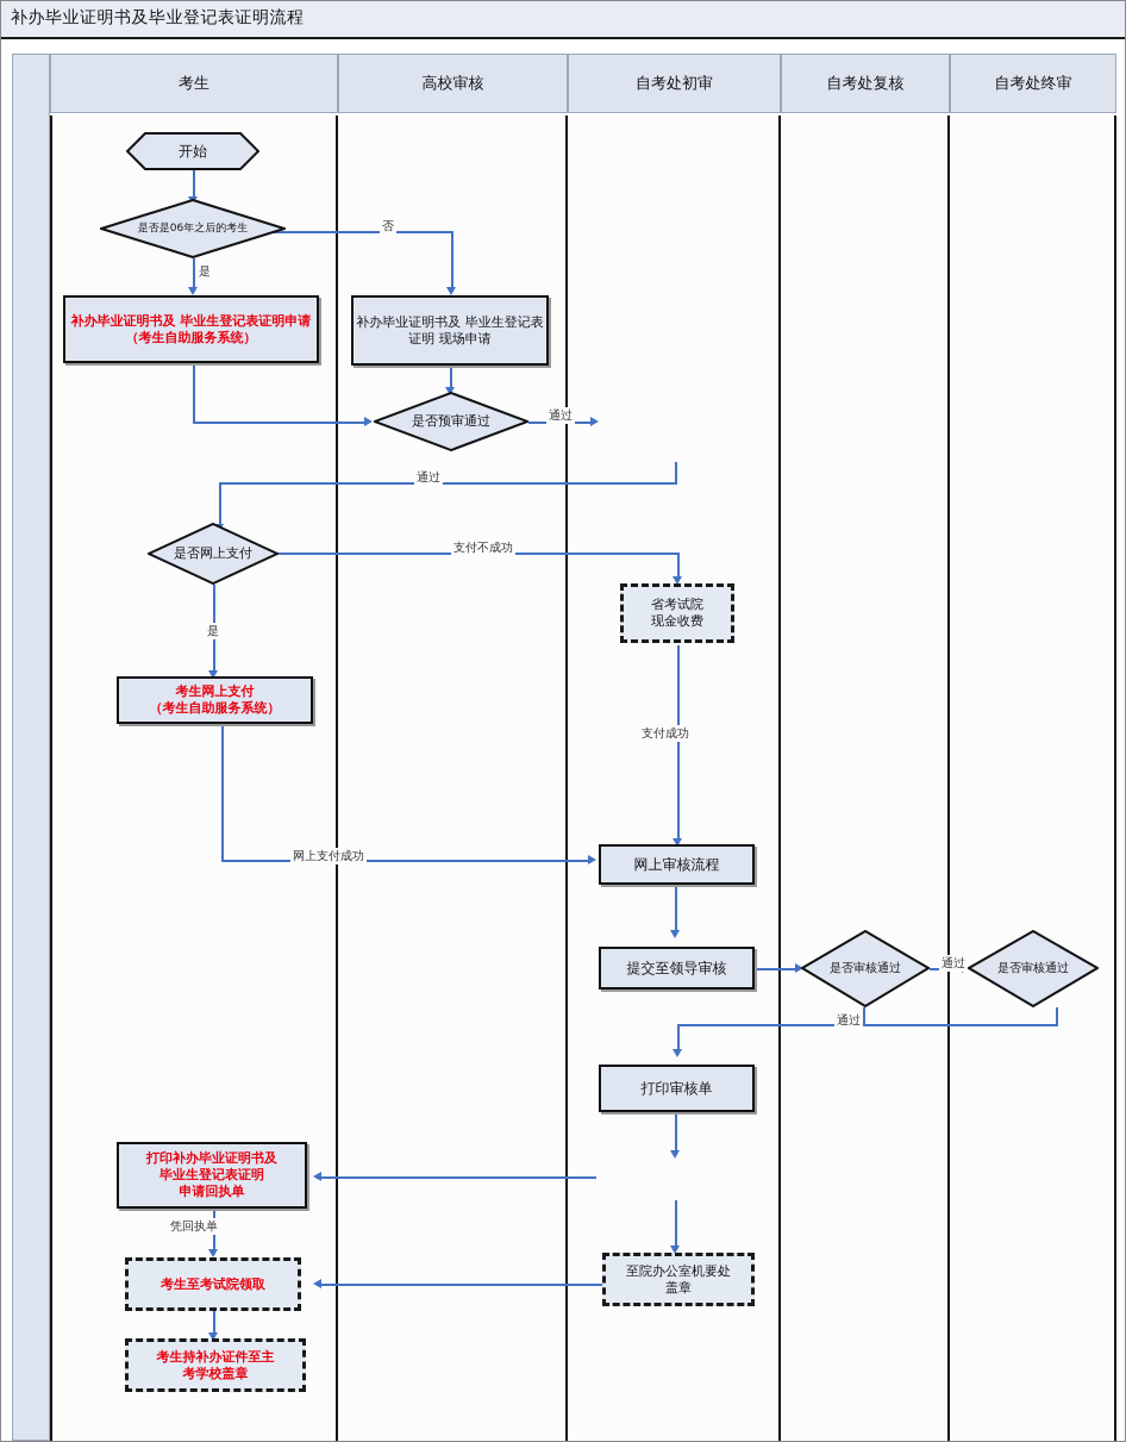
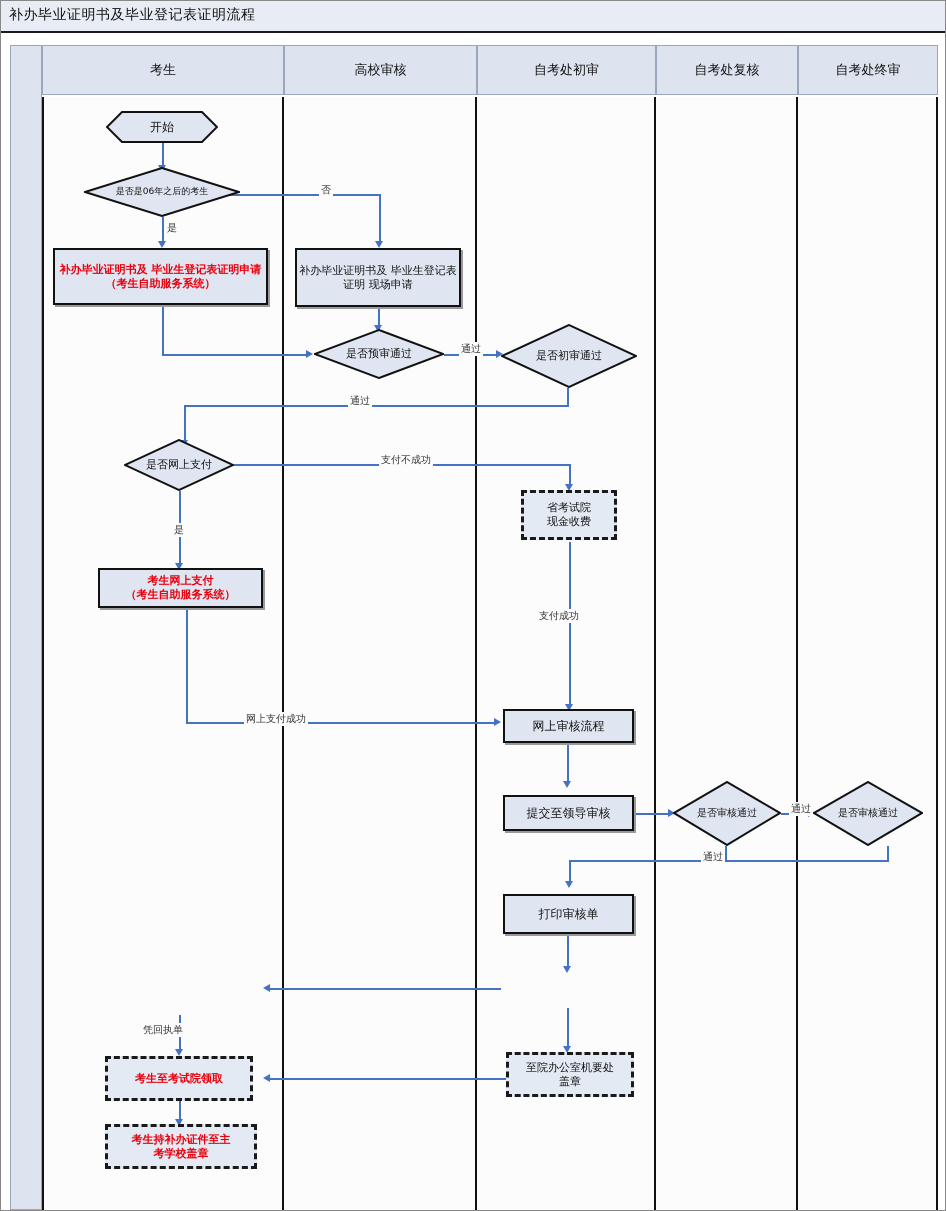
  补办毕业证明书及毕业登记表证明流程
  考生
  高校审核
  自考处初审
  自考处复核
  自考处终审
  否
  是
  通过
  通过
  支付不成功
  是
  支付成功
  网上支付成功
  通过
  通过
  凭回执单
  开始
  是否是06年之后的考生
  补办毕业证明书及 毕业生登记表证明申请 （考生自助服务系统）
  补办毕业证明书及 毕业生登记表证明 现场申请
  是否预审通过
+ 是否初审通过
  是否网上支付
  省考试院
  现金收费
  考生网上支付
  （考生自助服务系统）
  网上审核流程
  提交至领导审核
  是否审核通过
  是否审核通过
  打印审核单
  至院办公室机要处
  盖章
- 打印补办毕业证明书及
- 毕业生登记表证明
- 申请回执单
  考生至考试院领取
  考生持补办证件至主
  考学校盖章
